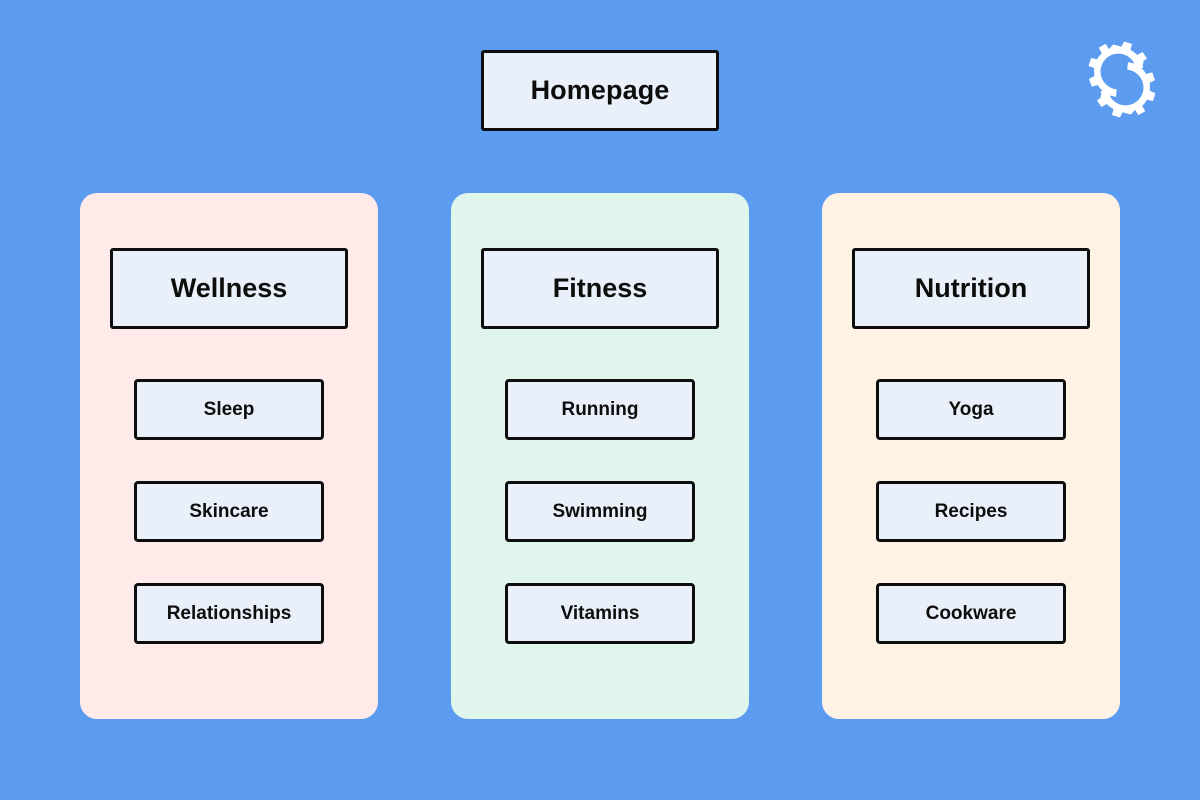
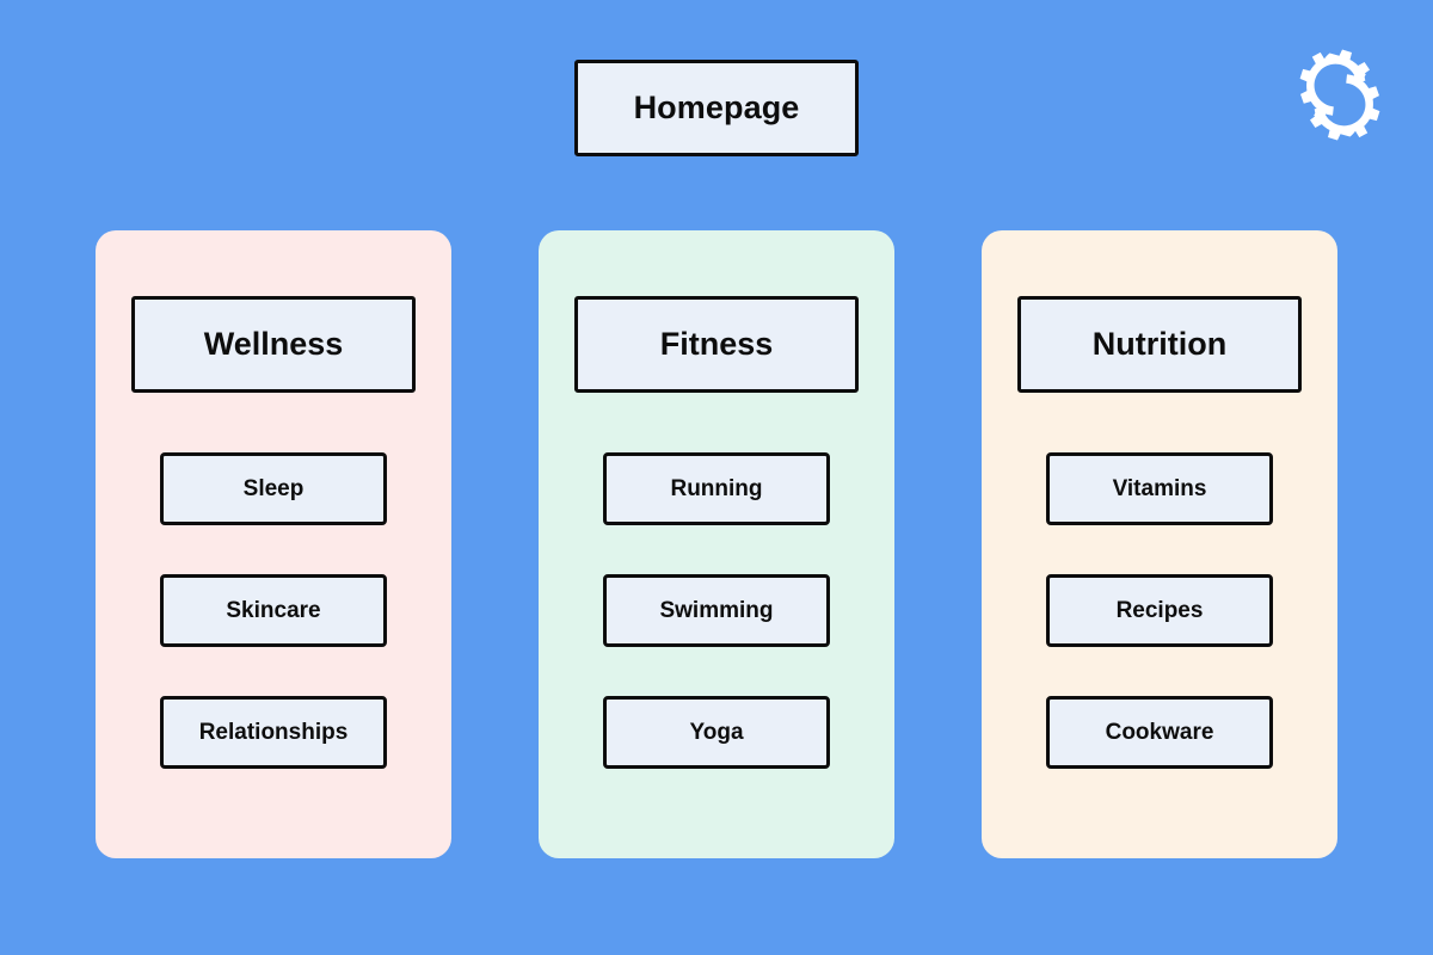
  Homepage
  Wellness
  Sleep
  Skincare
  Relationships
  Fitness
  Running
  Swimming
- Vitamins
+ Yoga
  Nutrition
- Yoga
+ Vitamins
  Recipes
  Cookware
